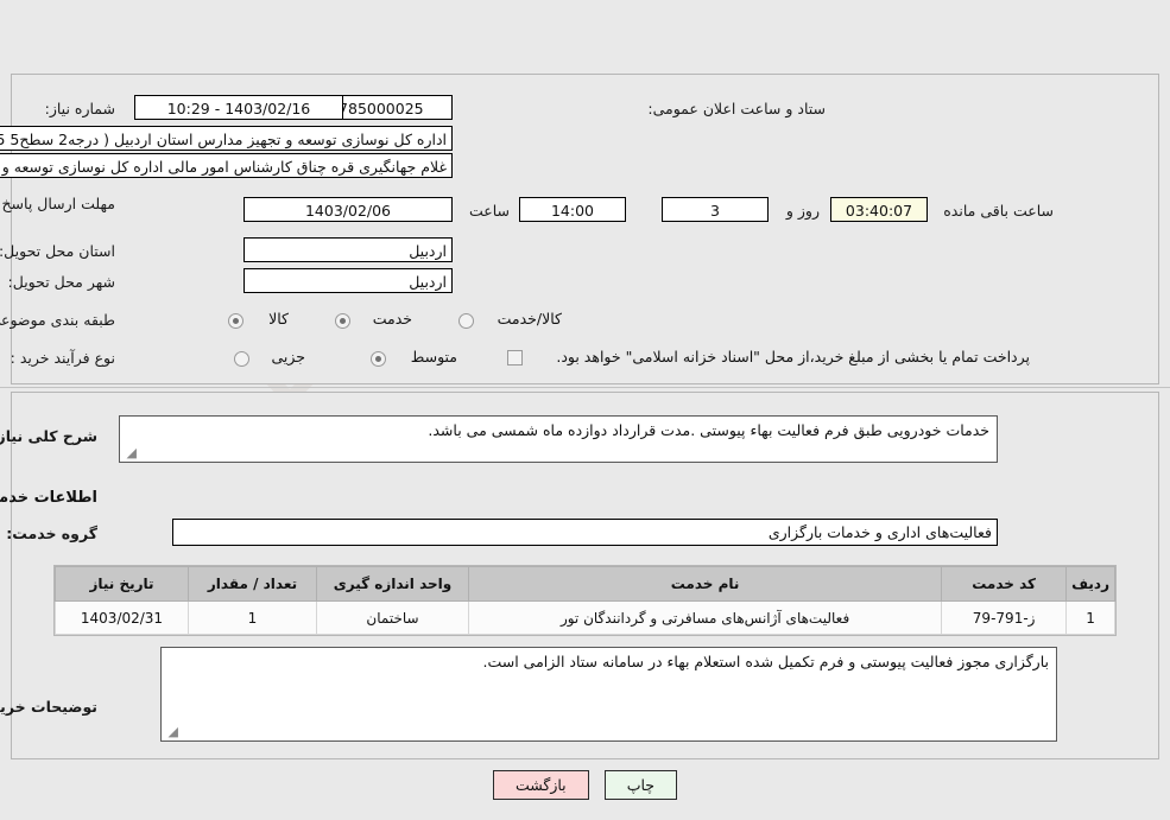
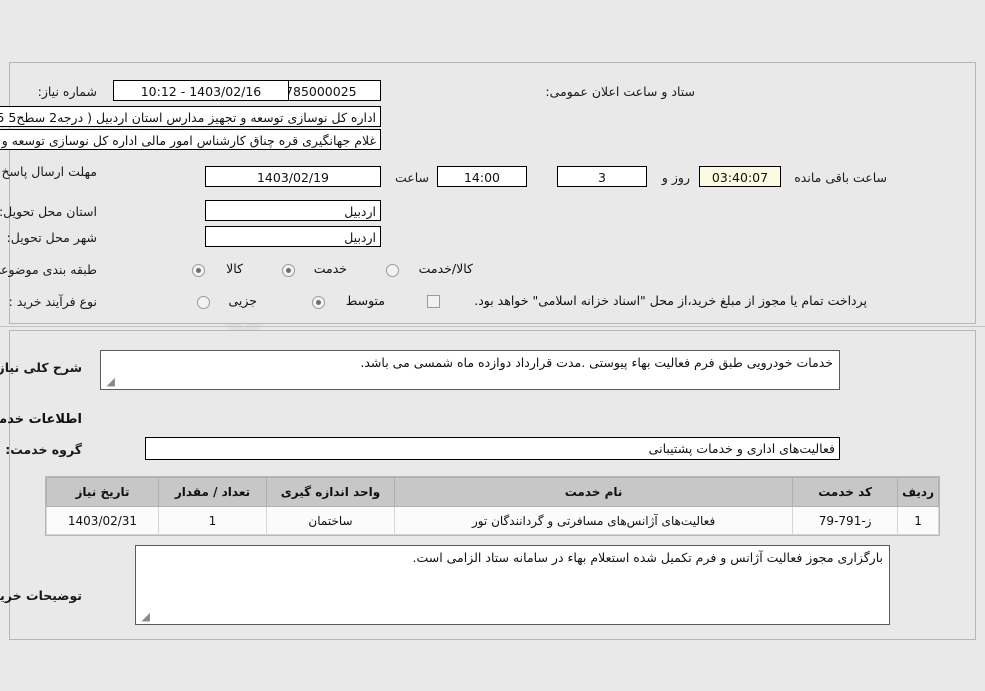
  شماره نیاز:
  ستاد و ساعت اعلان عمومی:
- 1403/02/16 - 10:29
+ 1403/02/16 - 10:12
  اداره کل نوسازی توسعه و تجهیز مدارس استان اردبیل ( درجه2 سطح5 5
  غلام جهانگیری قره چناق کارشناس امور مالی اداره کل نوسازی توسعه و
- 1403/02/06
+ 1403/02/19
  ساعت
  14:00
  3
  روز و
  03:40:07
  ساعت باقی مانده
  استان محل تحویل:
  اردبیل
  شهر محل تحویل:
  اردبیل
  طبقه بندی موضوع
  کالا
  خدمت
  کالا/خدمت
  نوع فرآیند خرید :
  جزیی
  متوسط
- پرداخت تمام یا بخشی از مبلغ خرید،از محل "اسناد خزانه اسلامی" خواهد بود.
+ پرداخت تمام یا مجوز از مبلغ خرید،از محل "اسناد خزانه اسلامی" خواهد بود.
  شرح کلی نیاز
  خدمات خودرویی طبق فرم فعالیت بهاء پیوستی .مدت قرارداد دوازده ماه شمسی می باشد.
  ◢
  گروه خدمت:
- فعالیت‌های اداری و خدمات بارگزاری
+ فعالیت‌های اداری و خدمات پشتیبانی
  ردیف	کد خدمت	نام خدمت	واحد اندازه گیری	تعداد / مقدار	تاریخ نیاز
  1	ز-791-79	فعالیت‌های آژانس‌های مسافرتی و گردانندگان تور	ساختمان	1	1403/02/31
  توضیحات خری
- بارگزاری مجوز فعالیت پیوستی و فرم تکمیل شده استعلام بهاء در سامانه ستاد الزامی است.
+ بارگزاری مجوز فعالیت آژانس و فرم تکمیل شده استعلام بهاء در سامانه ستاد الزامی است.
  ◢
- بازگشت چاپ
